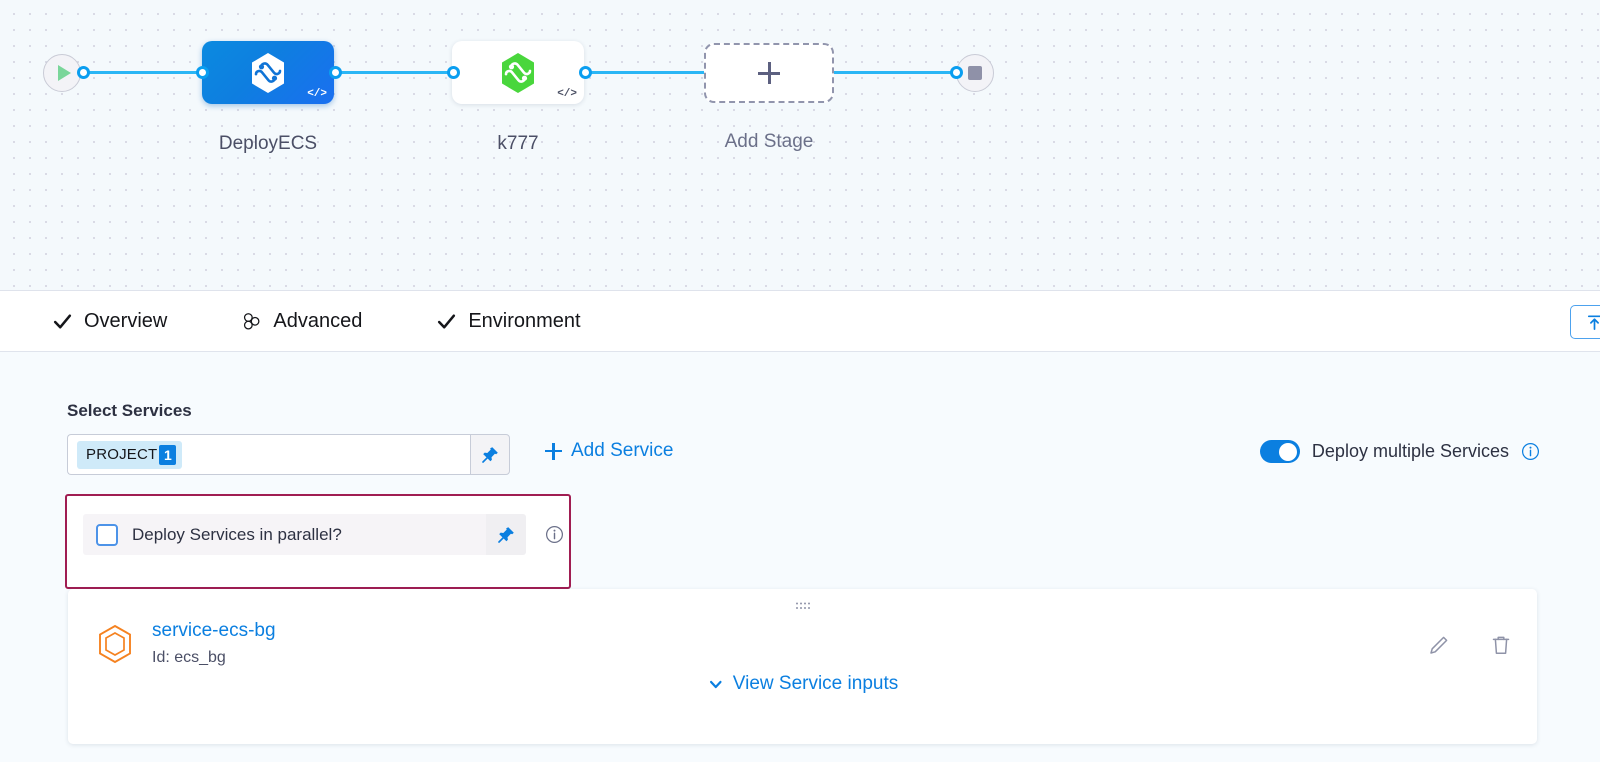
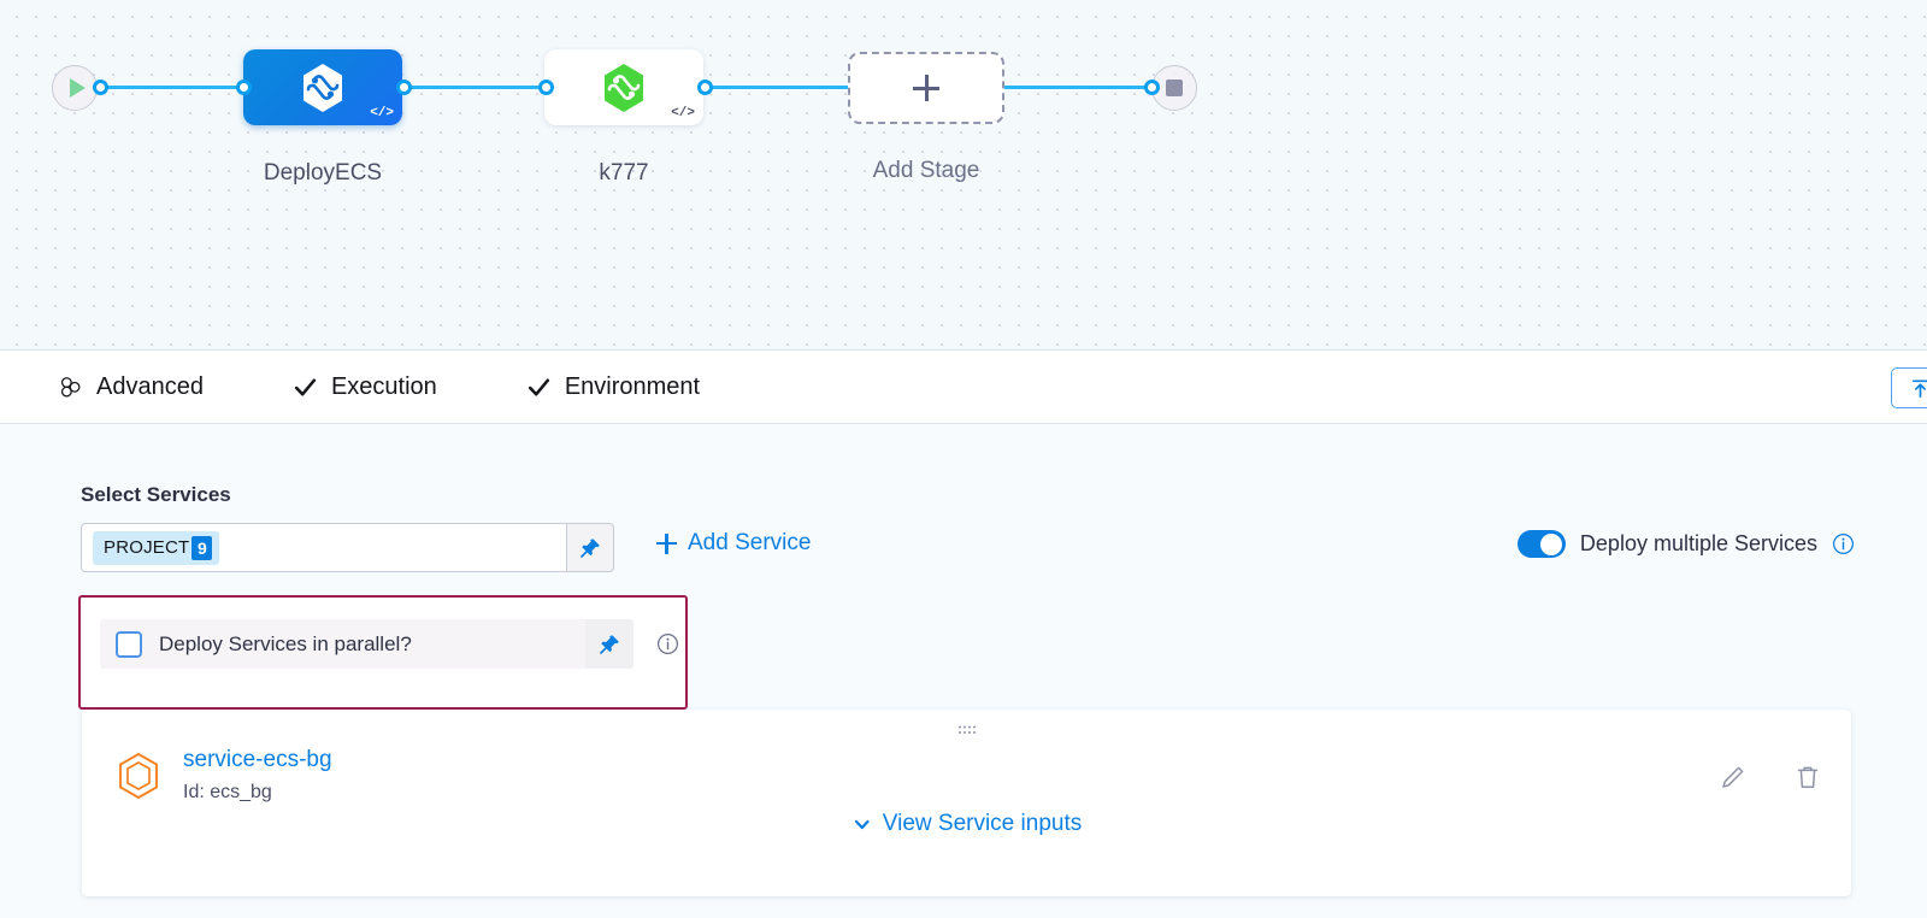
  </>
  DeployECS
  </>
  k777
  Add Stage
- Overview
  Advanced
+ Execution
  Environment
  Select Services
  PROJECT
- 1
+ 9
  Add Service
  Deploy multiple Services
  Deploy Services in parallel?
  service-ecs-bg
  Id: ecs_bg
  View Service inputs
